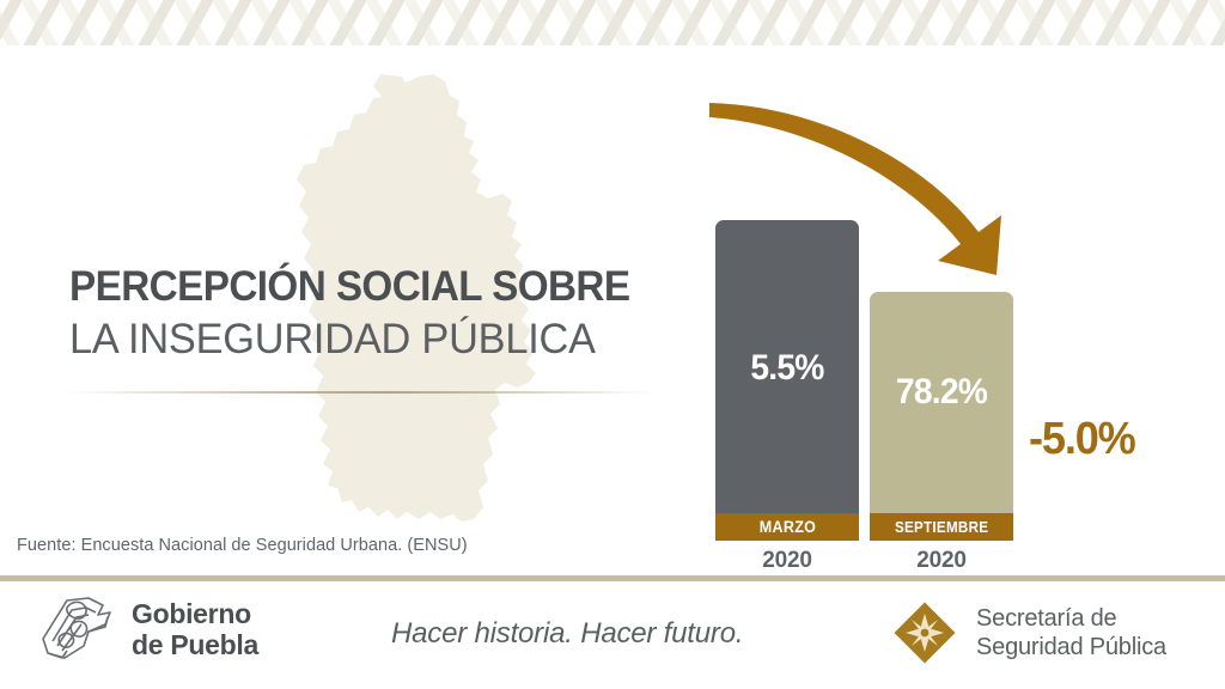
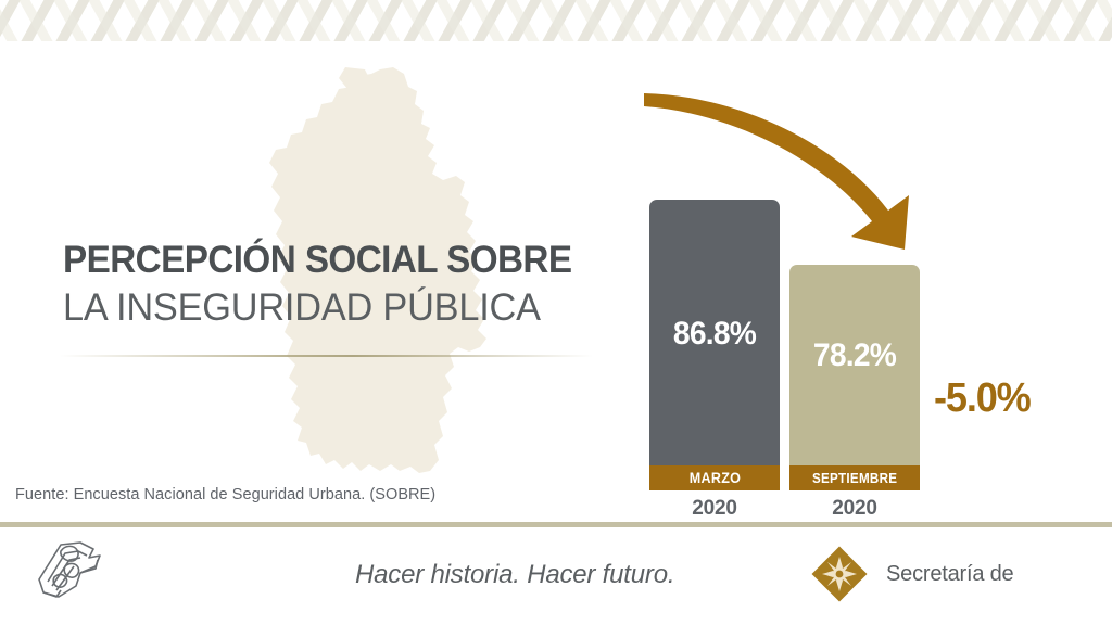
  PERCEPCIÓN SOCIAL SOBRE
  LA INSEGURIDAD PÚBLICA
- Fuente: Encuesta Nacional de Seguridad Urbana. (ENSU)
+ Fuente: Encuesta Nacional de Seguridad Urbana. (SOBRE)
- 5.5%
+ 86.8%
  MARZO
  2020
  78.2%
  SEPTIEMBRE
  2020
  -5.0%
- Gobierno
- de Puebla
  Hacer historia. Hacer futuro.
  Secretaría de
- Seguridad Pública
